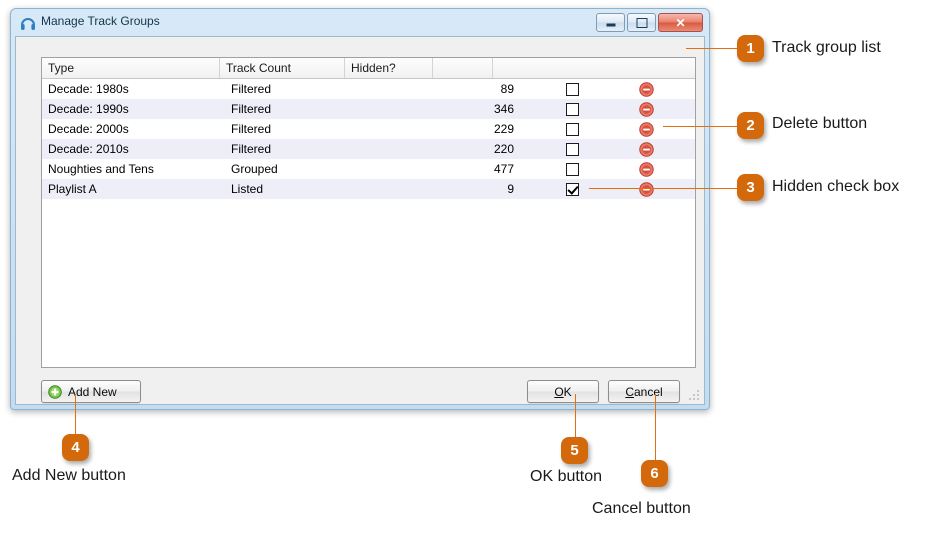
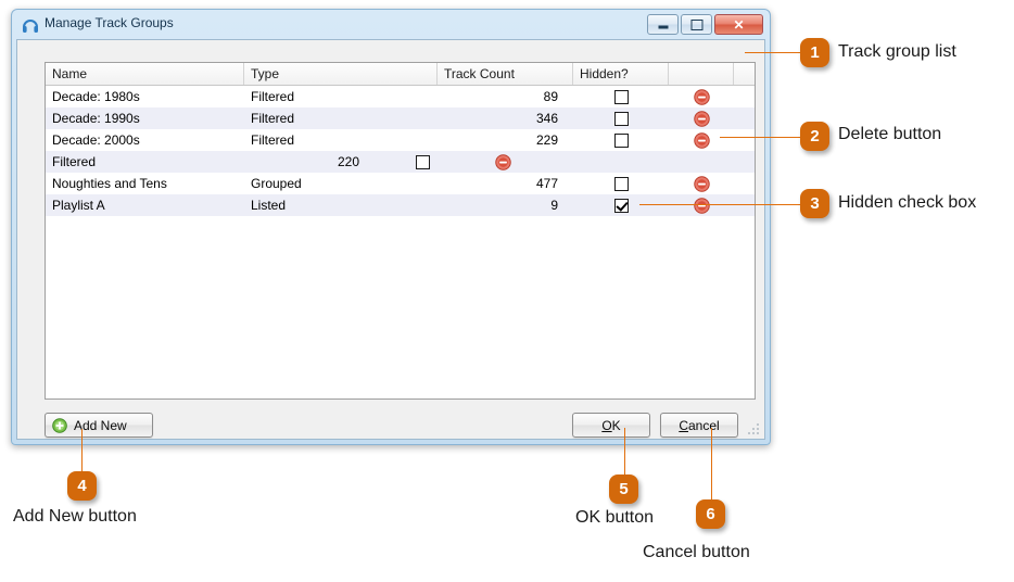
  Manage Track Groups
  ✕
+ Name
  Type
  Track Count
  Hidden?
  Decade: 1980s
  Filtered
  89
  Decade: 1990s
  Filtered
  346
  Decade: 2000s
  Filtered
  229
- Decade: 2010s
  Filtered
  220
  Noughties and Tens
  Grouped
  477
  Playlist A
  Listed
  9
  Add New
  OK
  Cancel
  1
  Track group list
  2
  Delete button
  3
  Hidden check box
  4
  Add New button
  5
  OK button
  6
  Cancel button
